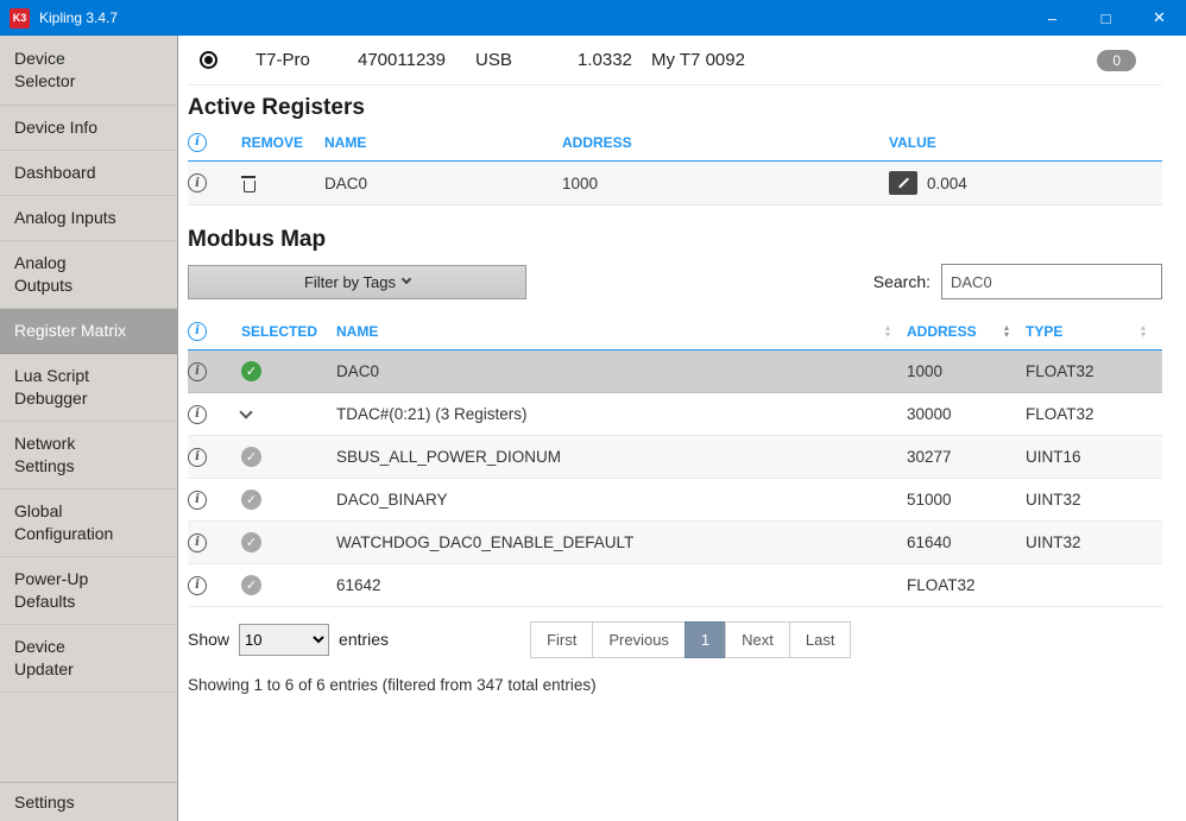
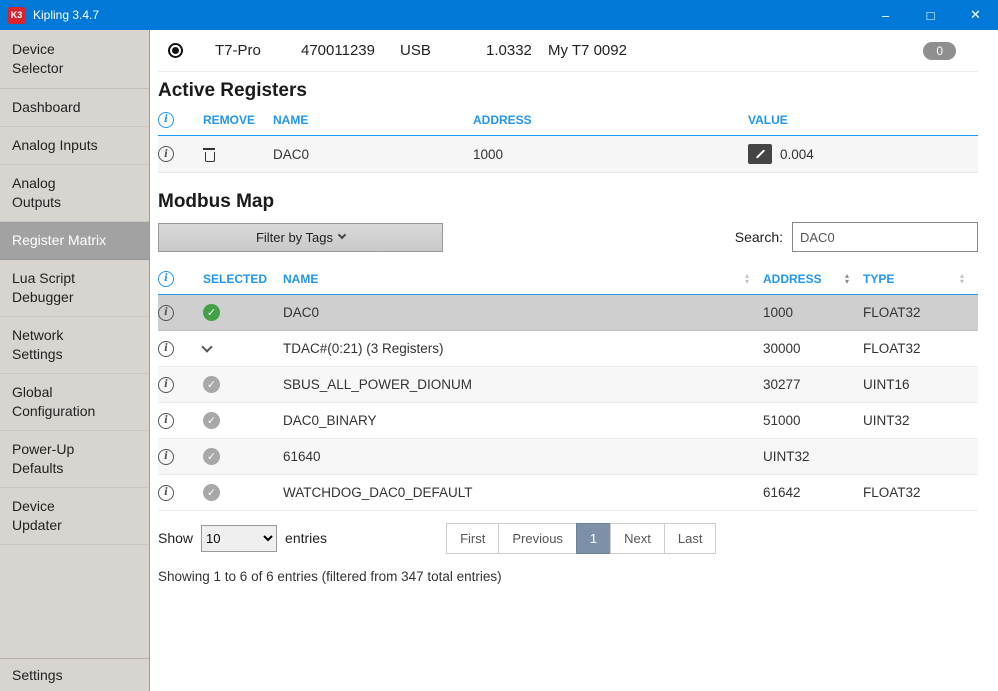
  K3
  Kipling 3.4.7
  –
  □
  ✕
  Device Selector
- Device Info
  Dashboard
  Analog Inputs
  Analog Outputs
  Register Matrix
  Lua Script Debugger
  Network Settings
  Global Configuration
  Power-Up Defaults
  Device Updater
  Settings
  T7-Pro
  470011239
  USB
  1.0332
  My T7 0092
  0
  Active Registers
  i
  REMOVE
  NAME
  ADDRESS
  VALUE
  i
  DAC0
  1000
  0.004
  Modbus Map
  Filter by Tags
  Search:
  DAC0
  i
  SELECTED
  NAME
  ▴
  ▾
  ADDRESS
  ▴
  ▾
  TYPE
  ▴
  ▾
  i
  ✓
  DAC0
  1000
  FLOAT32
  i
  TDAC#(0:21) (3 Registers)
  30000
  FLOAT32
  i
  ✓
  SBUS_ALL_POWER_DIONUM
  30277
  UINT16
  i
  ✓
  DAC0_BINARY
  51000
  UINT32
  i
  ✓
- WATCHDOG_DAC0_ENABLE_DEFAULT
  61640
  UINT32
  i
  ✓
+ WATCHDOG_DAC0_DEFAULT
  61642
  FLOAT32
  Show
  10
  entries
  First
  Previous
  1
  Next
  Last
  Showing 1 to 6 of 6 entries (filtered from 347 total entries)
